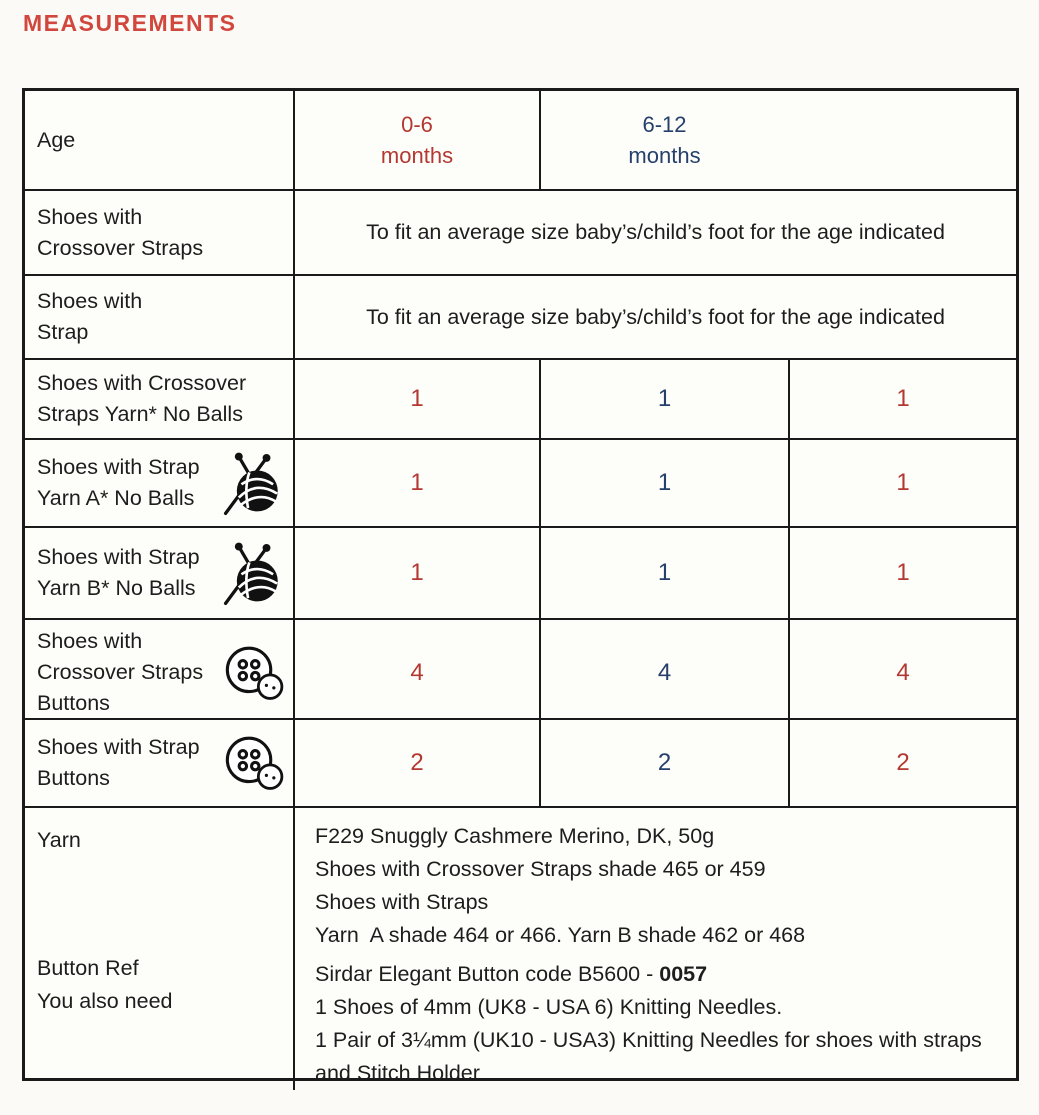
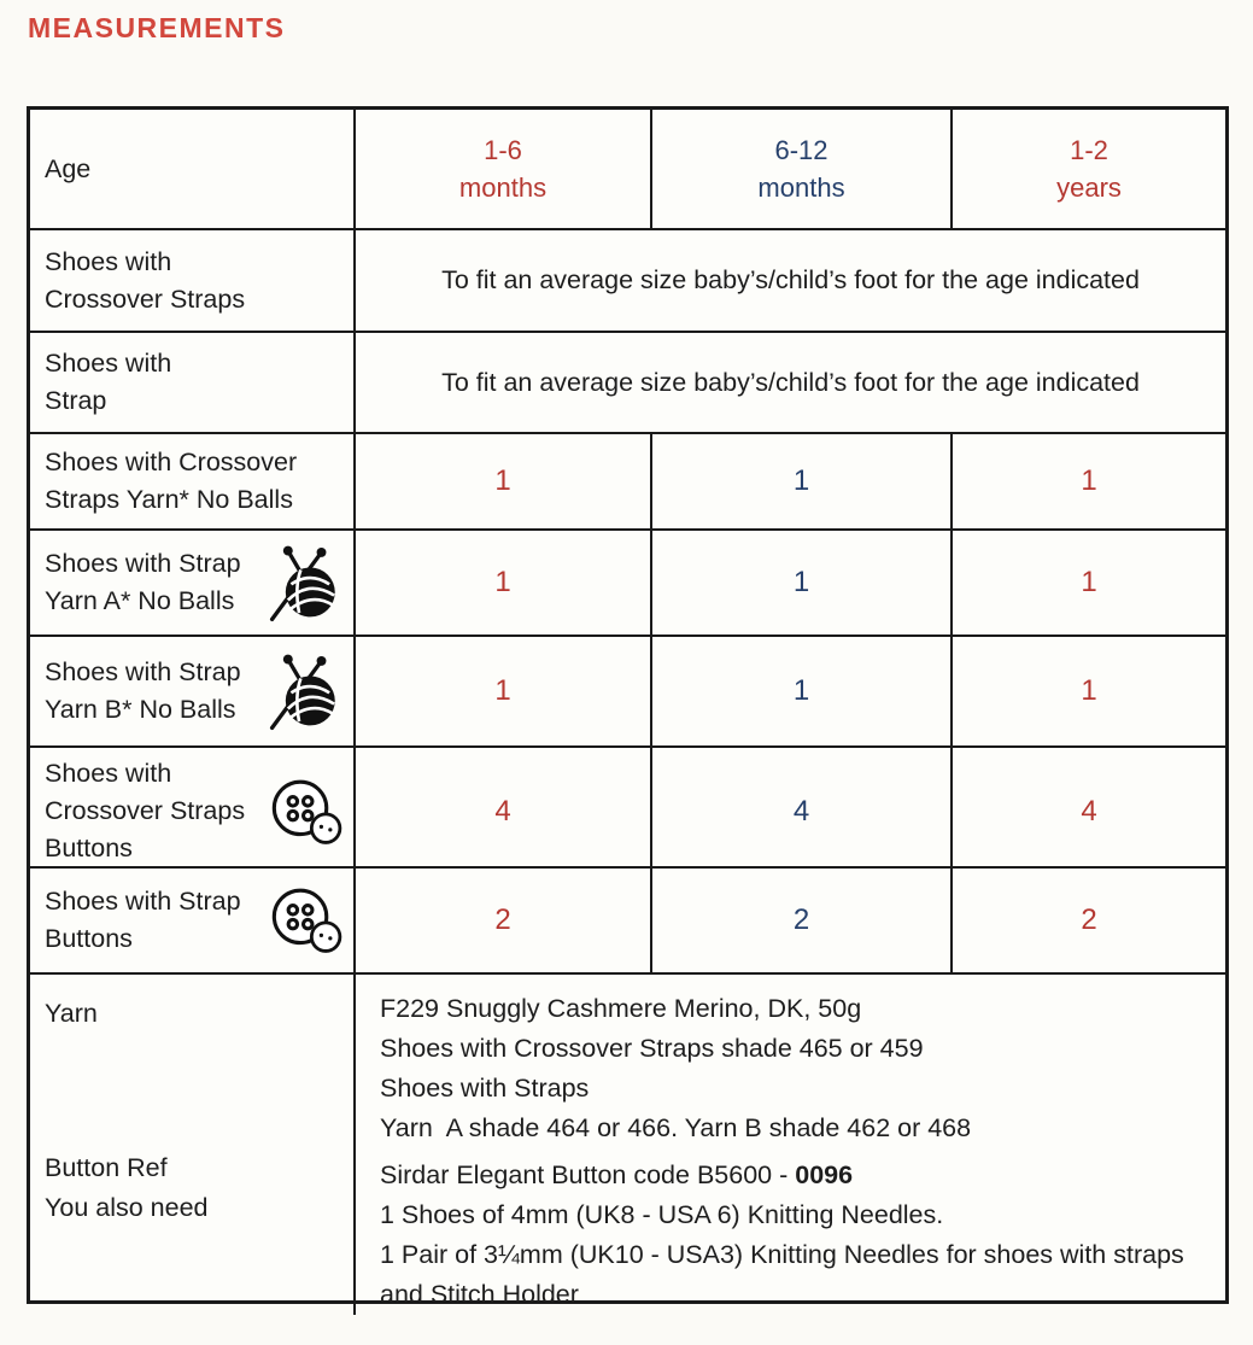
  MEASUREMENTS
  Age
- 0-6
+ 1-6
  months
  6-12
  months
+ 1-2
+ years
  Shoes with
  Crossover Straps
  To fit an average size baby’s/child’s foot for the age indicated
  Shoes with
  Strap
  To fit an average size baby’s/child’s foot for the age indicated
  Shoes with Crossover
  Straps Yarn* No Balls
  1
  1
  1
  Shoes with Strap
  Yarn A* No Balls
  1
  1
  1
  Shoes with Strap
  Yarn B* No Balls
  1
  1
  1
  Shoes with
  Crossover Straps
  Buttons
  4
  4
  4
  Shoes with Strap
  Buttons
  2
  2
  2
  Yarn
  Button Ref
  You also need
  F229 Snuggly Cashmere Merino, DK, 50g
  Shoes with Crossover Straps shade 465 or 459
  Shoes with Straps
  Yarn A shade 464 or 466. Yarn B shade 462 or 468
- Sirdar Elegant Button code B5600 - 0057
+ Sirdar Elegant Button code B5600 - 0096
  1 Shoes of 4mm (UK8 - USA 6) Knitting Needles.
  1 Pair of 3¼mm (UK10 - USA3) Knitting Needles for shoes with straps and Stitch Holder
